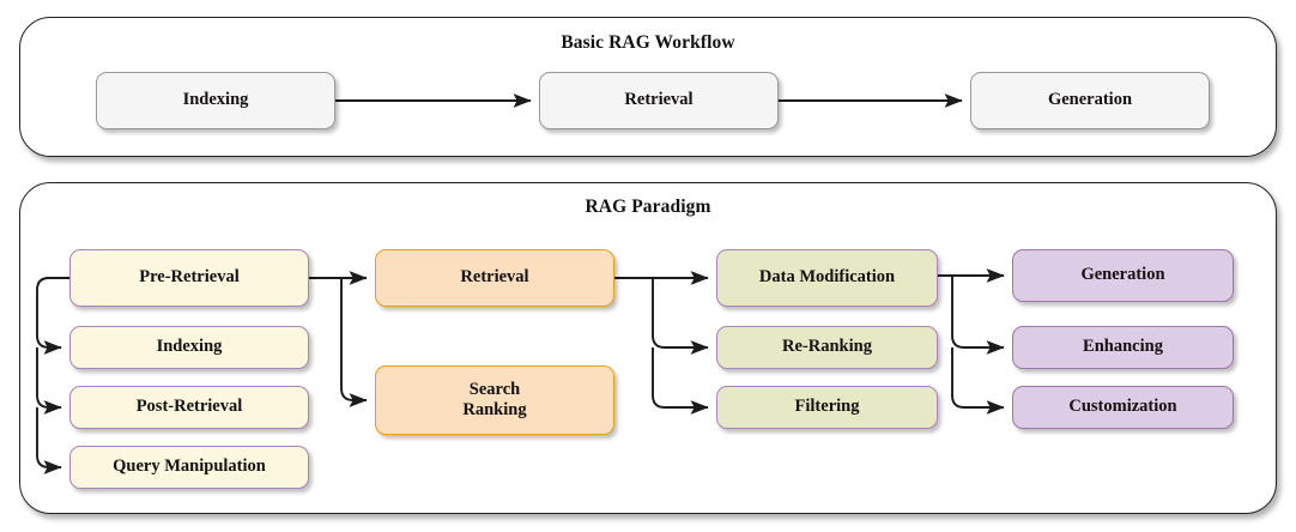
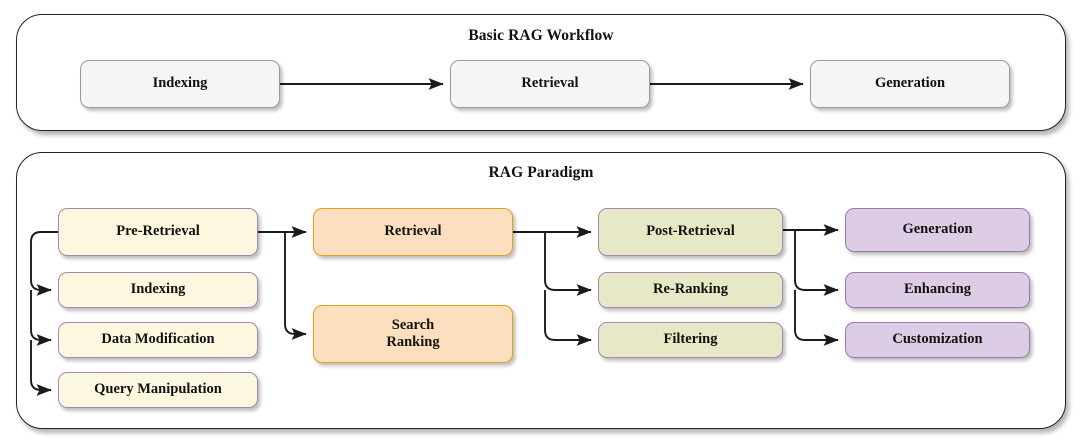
  Basic RAG Workflow
  RAG Paradigm
  Indexing
  Retrieval
  Generation
  Pre-Retrieval
  Indexing
- Post-Retrieval
+ Data Modification
  Query Manipulation
  Retrieval
  Search
  Ranking
- Data Modification
+ Post-Retrieval
  Re-Ranking
  Filtering
  Generation
  Enhancing
  Customization
